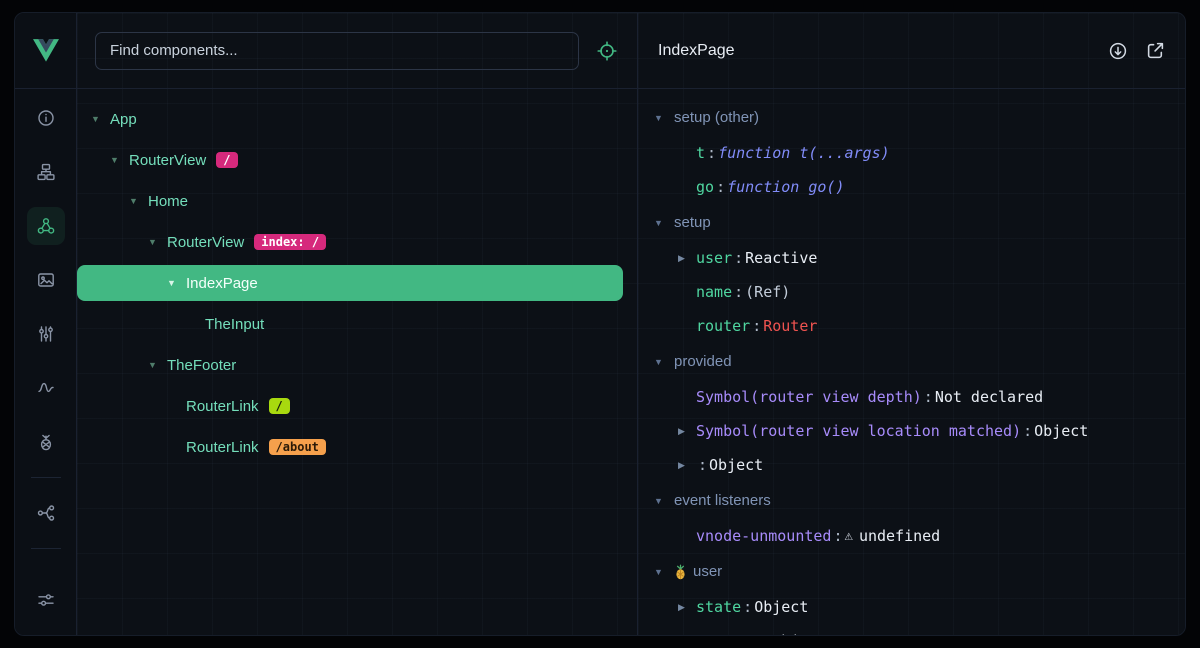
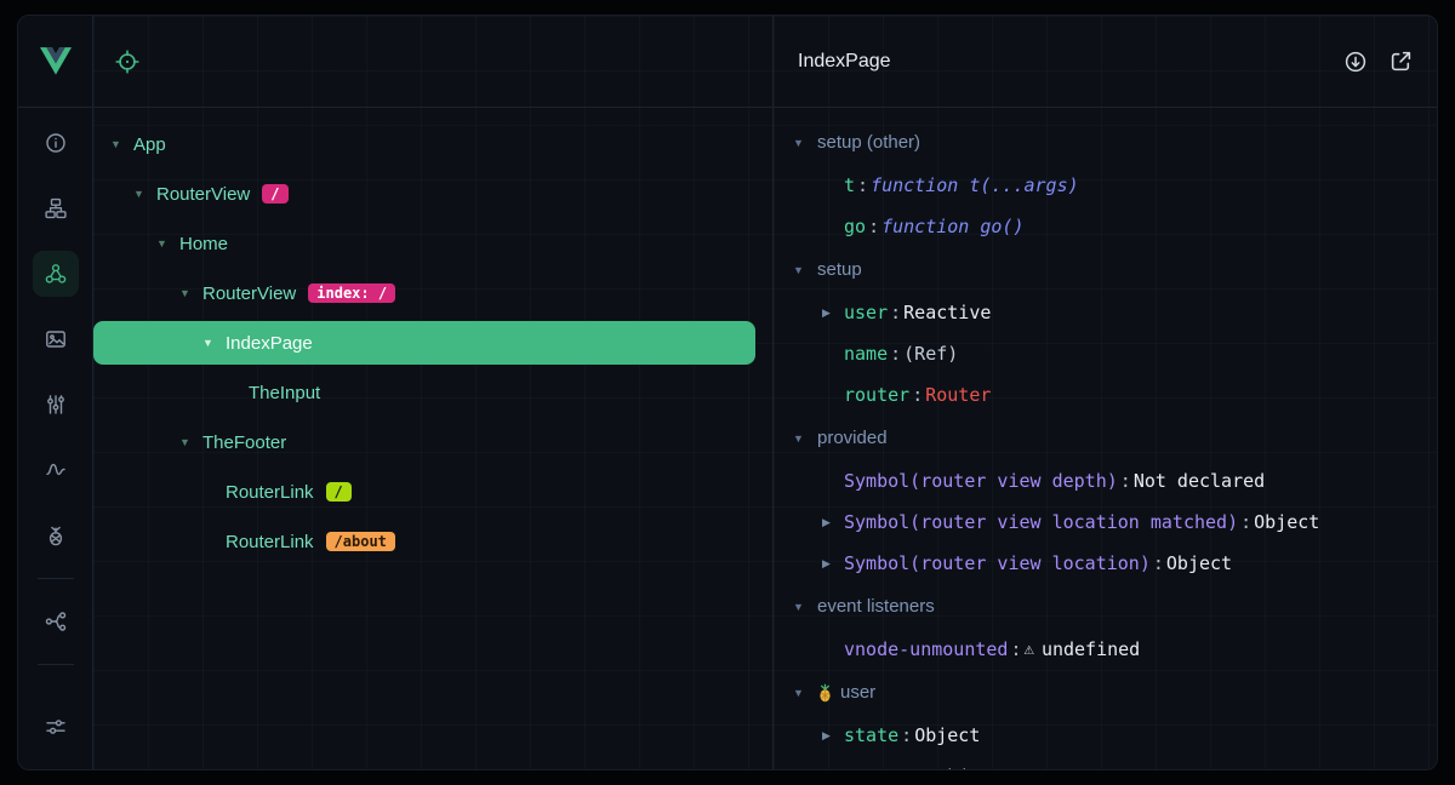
- Find components...
  ▼
  App
  ▼
  RouterView
  /
  ▼
  Home
  ▼
  RouterView
  index: /
  ▼
  IndexPage
  TheInput
  ▼
  TheFooter
  RouterLink
  /
  RouterLink
  /about
  IndexPage
  ▼
  setup (other)
  t
  :
  function t(...args)
  go
  :
  function go()
  ▼
  setup
  ▶
  user
  :
  Reactive
  name
  :
  (Ref)
  router
  :
  Router
  ▼
  provided
  Symbol(router view depth)
  :
  Not declared
  ▶
  Symbol(router view location matched)
  :
  Object
  ▶
+ Symbol(router view location)
  :
  Object
  ▼
  event listeners
  vnode-unmounted
  :
  ⚠
  undefined
  ▼
  user
  ▶
  state
  :
  Object
